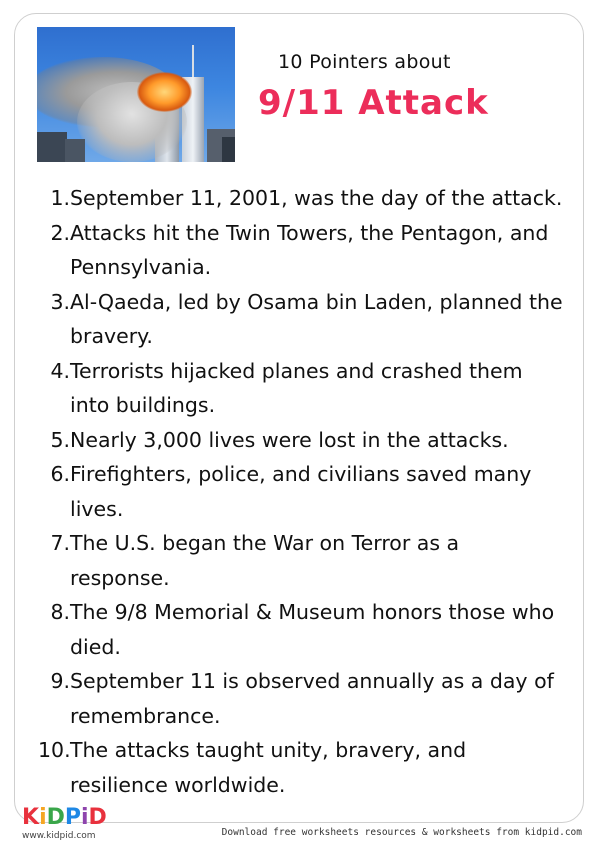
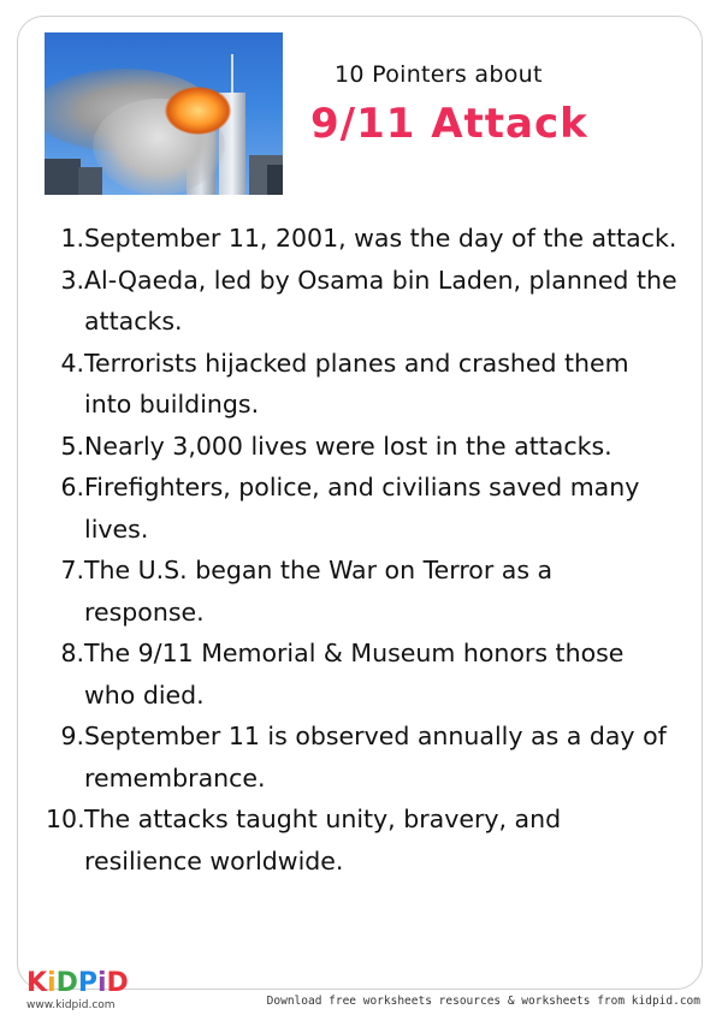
  10 Pointers about
  9/11 Attack
  1.
  September 11, 2001, was the day of the attack.
- 2.
- Attacks hit the Twin Towers, the Pentagon, and Pennsylvania.
  3.
- Al-Qaeda, led by Osama bin Laden, planned the bravery.
+ Al-Qaeda, led by Osama bin Laden, planned the attacks.
  4.
  Terrorists hijacked planes and crashed them into buildings.
  5.
  Nearly 3,000 lives were lost in the attacks.
  6.
  Firefighters, police, and civilians saved many lives.
  7.
  The U.S. began the War on Terror as a response.
  8.
- The 9/8 Memorial & Museum honors those who died.
+ The 9/11 Memorial & Museum honors those who died.
  9.
  September 11 is observed annually as a day of remembrance.
  10.
  The attacks taught unity, bravery, and resilience worldwide.
  KiDPiD
  www.kidpid.com
  Download free worksheets resources & worksheets from kidpid.com
